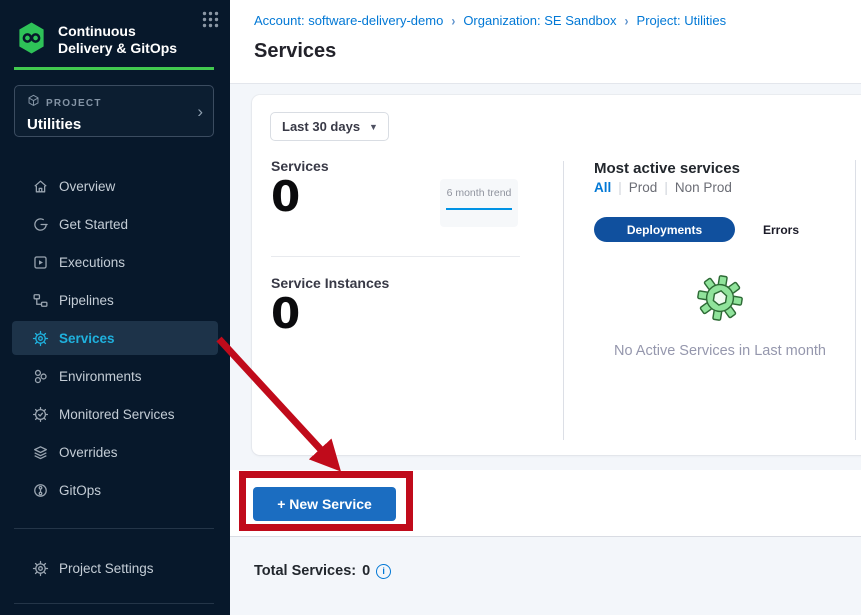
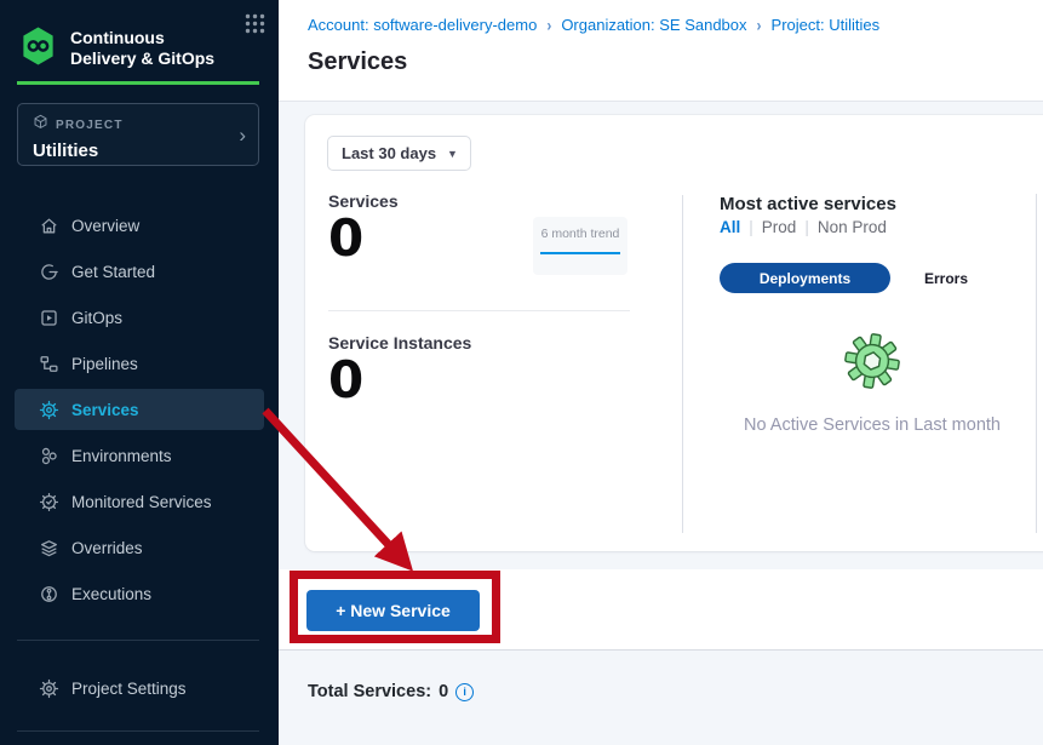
  Continuous
  Delivery & GitOps
  PROJECT
  Utilities
  ›
  Overview
  Get Started
- Executions
+ GitOps
  Pipelines
  Services
  Environments
  Monitored Services
  Overrides
- GitOps
+ Executions
  Project Settings
  Account: software-delivery-demo
  ›
  Organization: SE Sandbox
  ›
  Project: Utilities
  Services
  Last 30 days
  ▼
  Services
  0
  6 month trend
  Service Instances
  0
  Most active services
  All
  |
  Prod
  |
  Non Prod
  Deployments
  Errors
  No Active Services in Last month
  + New Service
  Total Services:
  0
  i
